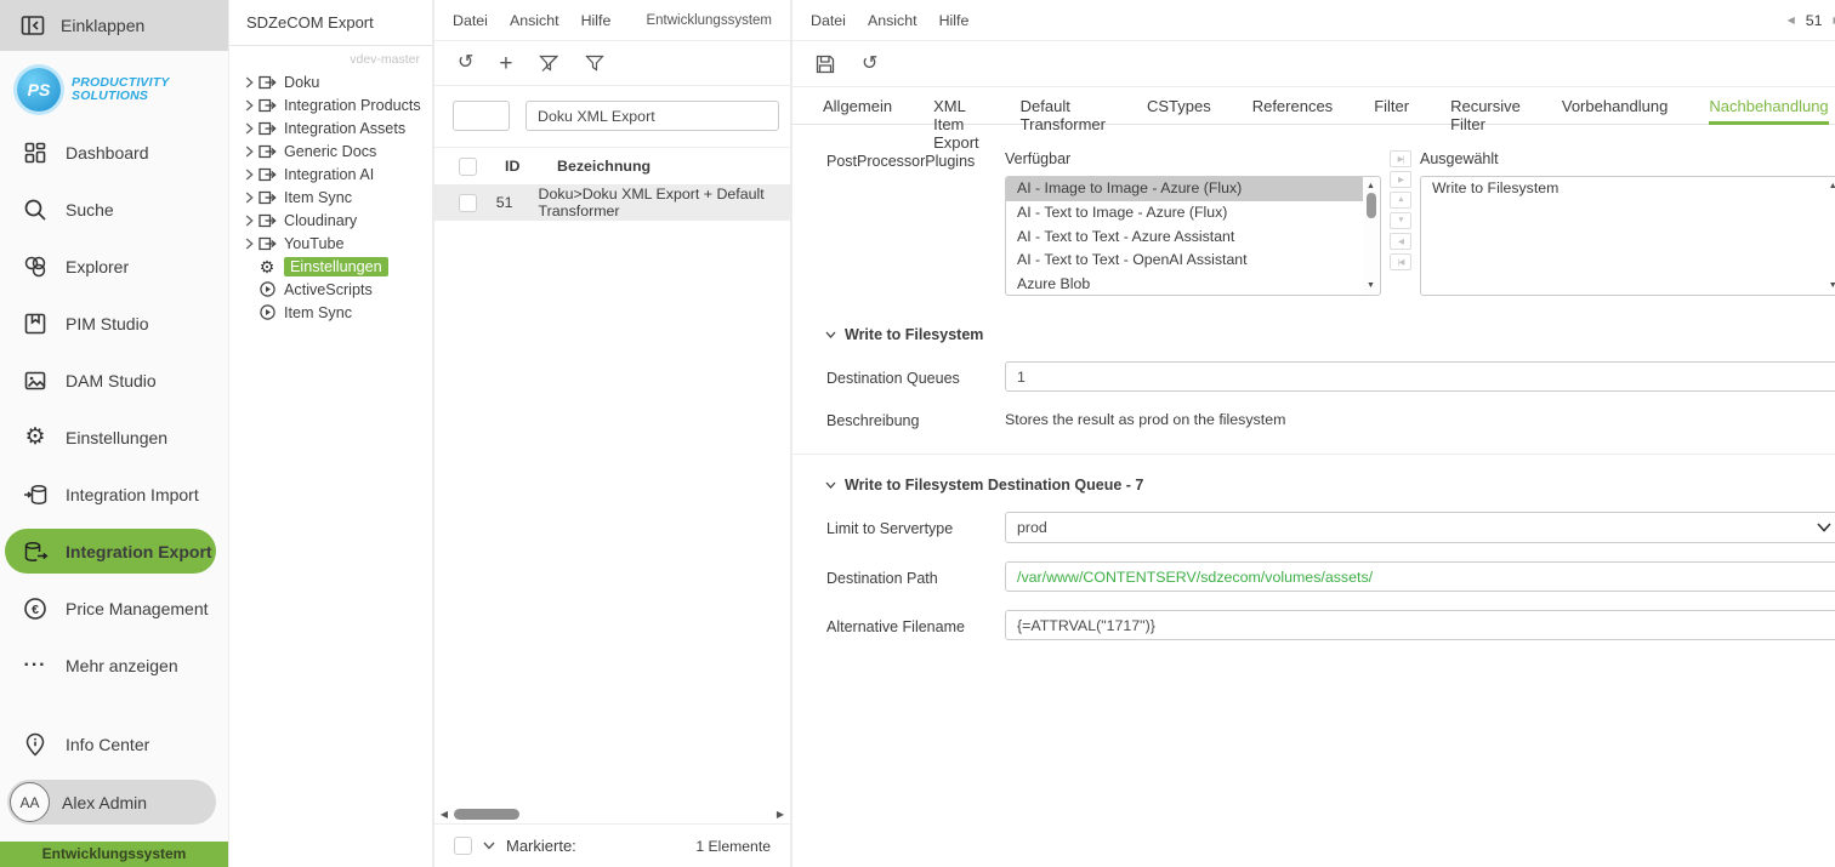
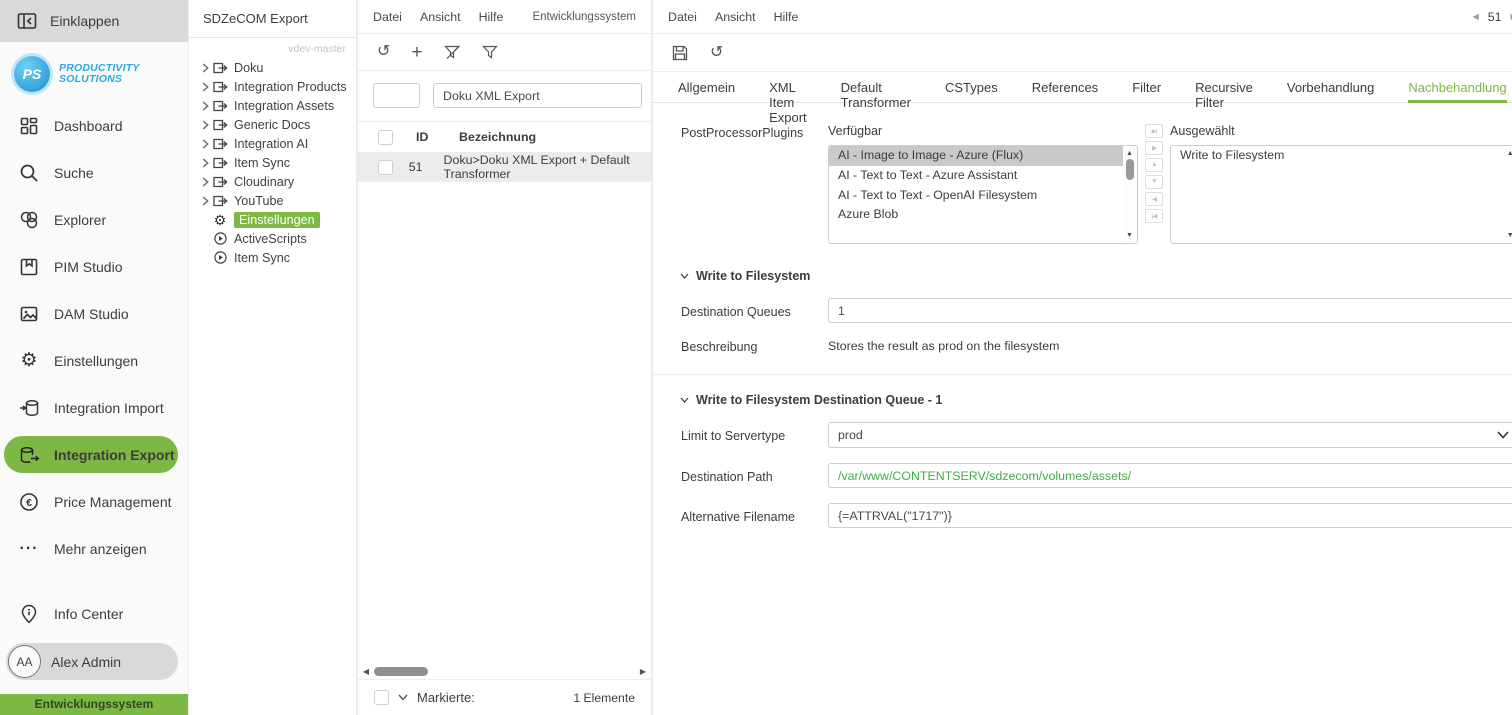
  Einklappen
  PS
  PRODUCTIVITY
  SOLUTIONS
  Dashboard
  Suche
  Explorer
  PIM Studio
  DAM Studio
  ⚙
  Einstellungen
  Integration Import
  Integration Export
  €
  Price Management
  ···
  Mehr anzeigen
  Info Center
  AA
  Alex Admin
  Entwicklungssystem
  SDZeCOM Export
  vdev-master
  Doku
  Integration Products
  Integration Assets
  Generic Docs
  Integration AI
  Item Sync
  Cloudinary
  YouTube
  ⚙
  Einstellungen
  ActiveScripts
  Item Sync
  Datei
  Ansicht
  Hilfe
  Entwicklungssystem
  ↺
  +
  Doku XML Export
  ID
  Bezeichnung
  51
  Doku>Doku XML Export + Default Transformer
  ◀
  ▶
  Markierte:
  1 Elemente
  Datei
  Ansicht
  Hilfe
  ◀
  51
  ↺
  Allgemein
  XML Item Export
  Default Transformer
  CSTypes
  References
  Filter
  Recursive Filter
  Vorbehandlung
  Nachbehandlung
  PostProcessorPlugins
  Verfügbar
  AI - Image to Image - Azure (Flux)
- AI - Text to Image - Azure (Flux)
  AI - Text to Text - Azure Assistant
- AI - Text to Text - OpenAI Assistant
+ AI - Text to Text - OpenAI Filesystem
  Azure Blob
  Ausgewählt
  Write to Filesystem
  Write to Filesystem
  Destination Queues
  1
  Beschreibung
  Stores the result as prod on the filesystem
- Write to Filesystem Destination Queue - 7
+ Write to Filesystem Destination Queue - 1
  Limit to Servertype
  prod
  Destination Path
  /var/www/CONTENTSERV/sdzecom/volumes/assets/
  Alternative Filename
  {=ATTRVAL("1717")}
